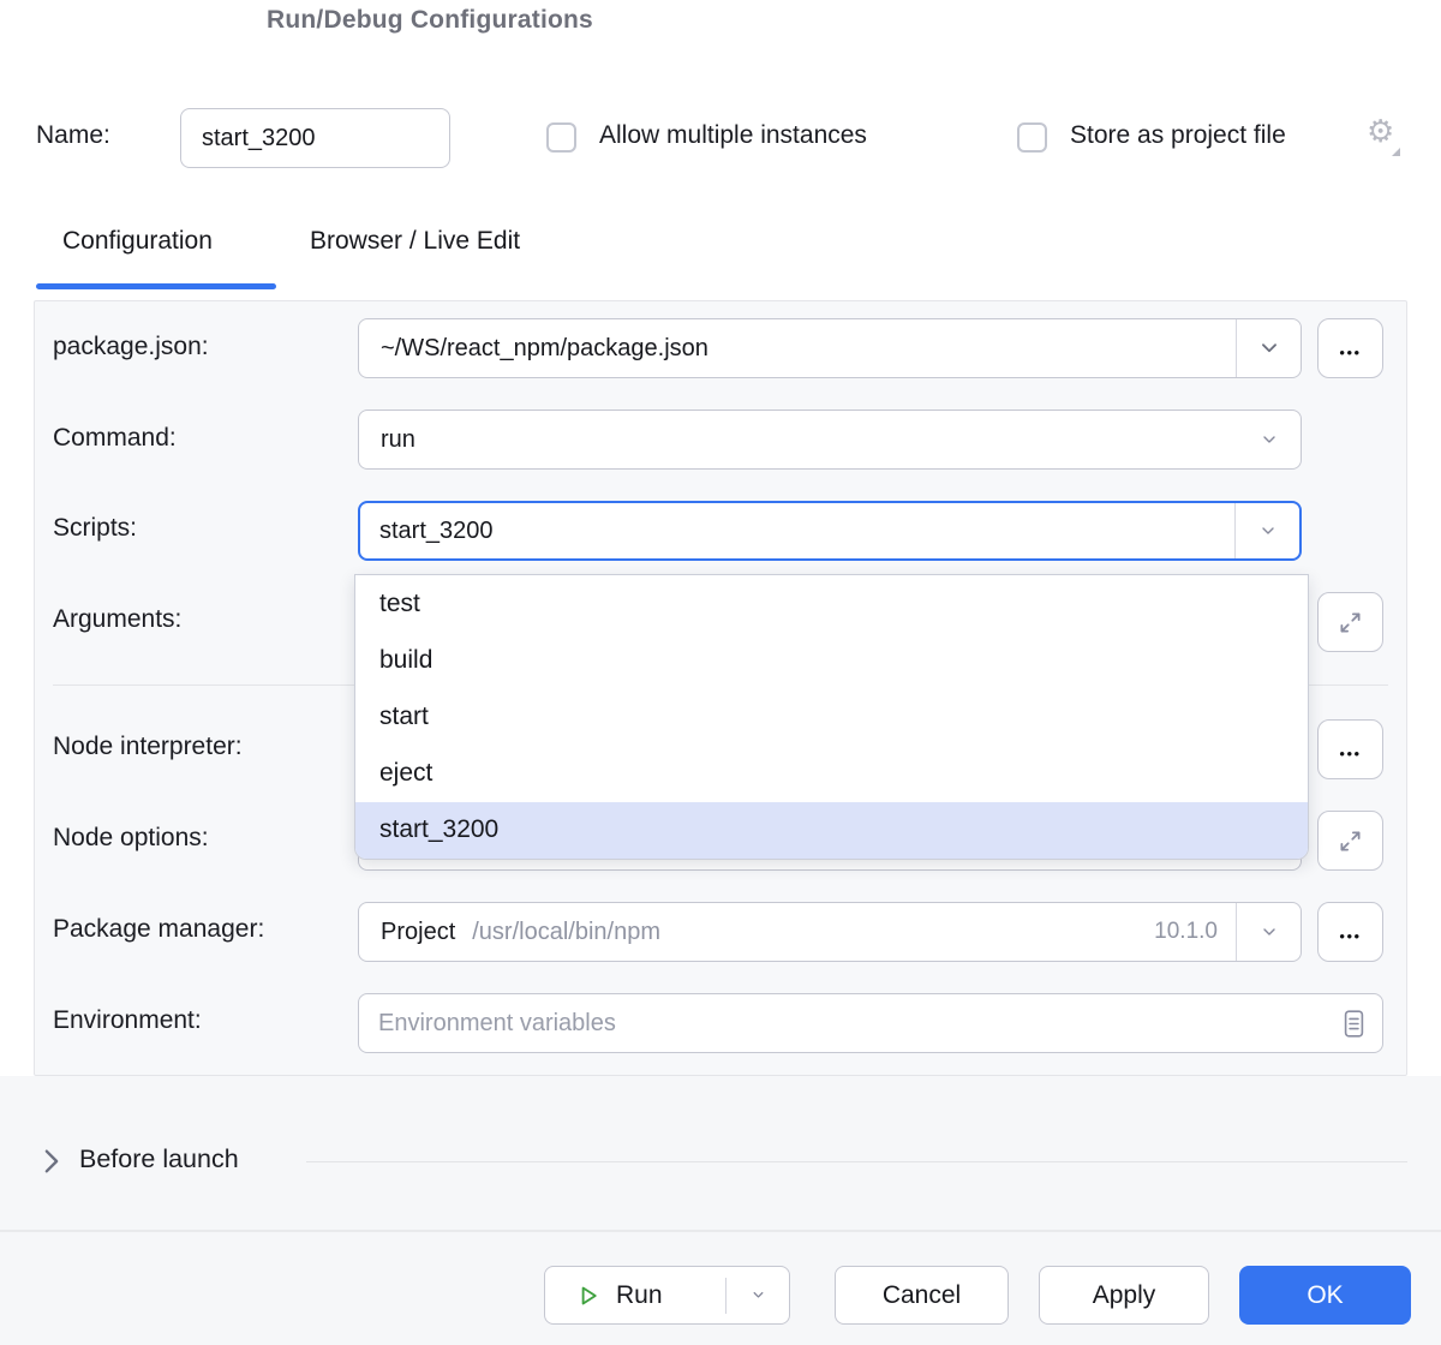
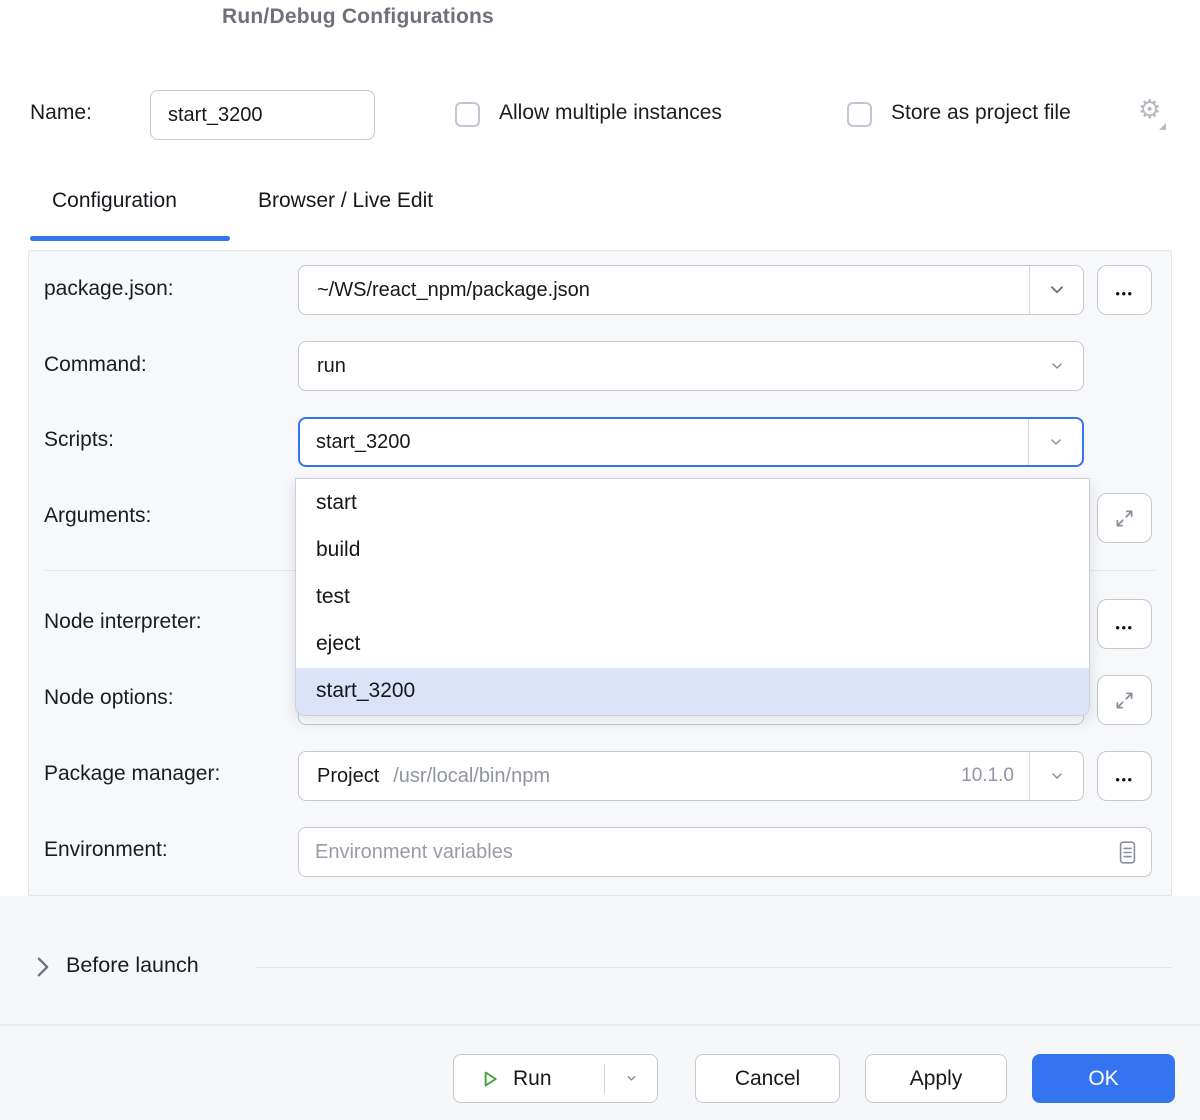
  Run/Debug Configurations
  Name:
  start_3200
  Allow multiple instances
  Store as project file
  ⚙
  Configuration
  Browser / Live Edit
  package.json:
  ~/WS/react_npm/package.json
  •••
  Command:
  run
  Scripts:
  start_3200
  Arguments:
  Node interpreter:
  •••
  Node options:
  Package manager:
  Project
  /usr/local/bin/npm
  10.1.0
  •••
  Environment:
  Environment variables
- test
+ start
  build
- start
+ test
  eject
  start_3200
  Before launch
  Run
  Cancel
  Apply
  OK
